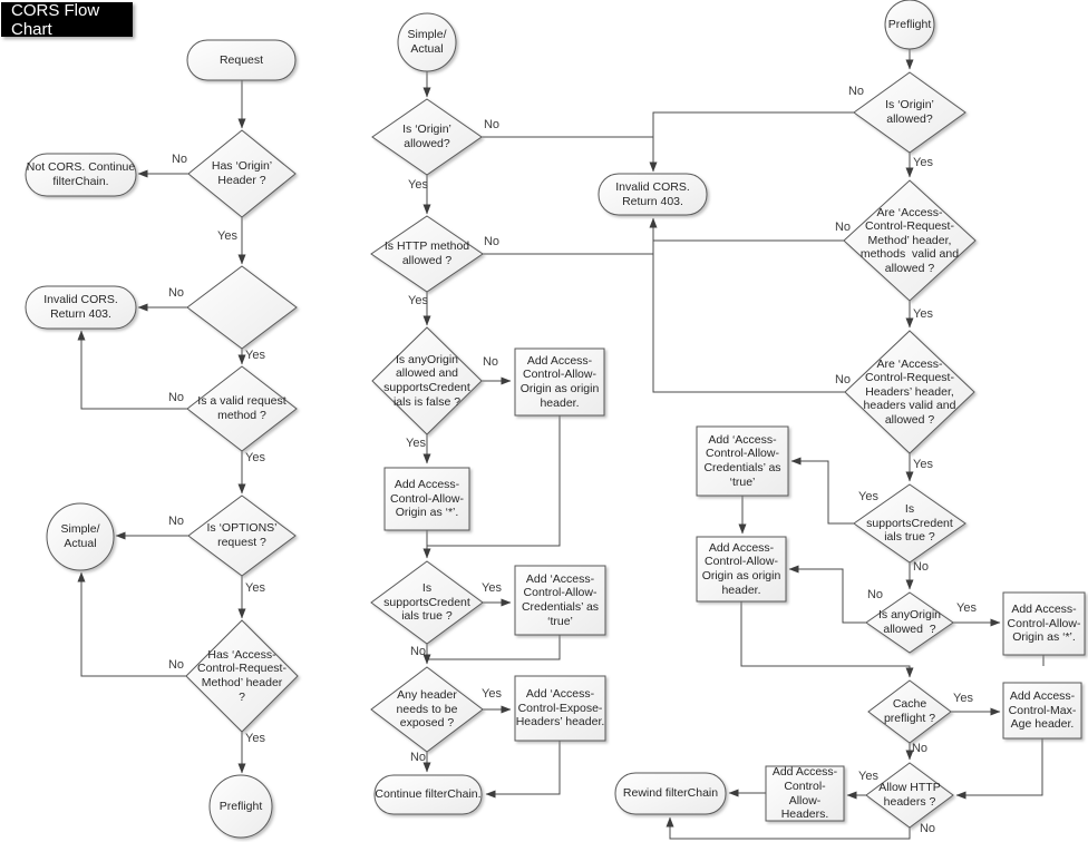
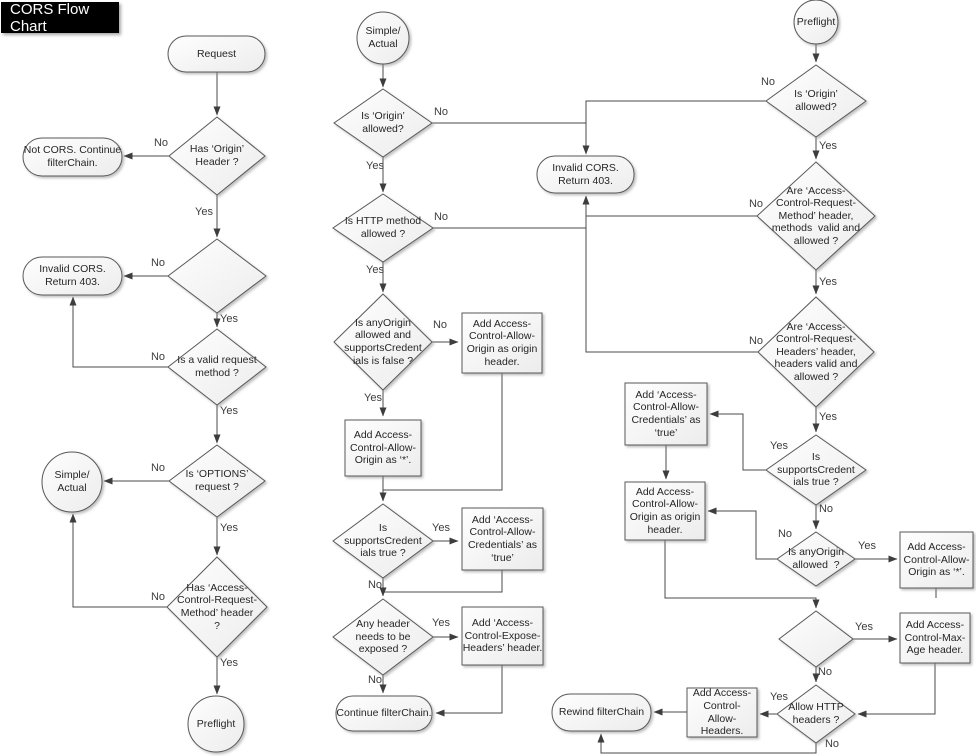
  CORS Flow Chart
  Request
  Has ‘Origin’
  Header ?
  Not CORS. Continue
  filterChain.
  Invalid CORS.
  Return 403.
  Is a valid request
  method ?
  Is ‘OPTIONS’
  request ?
  Simple/
  Actual
  Has ‘Access-
  Control-Request-
  Method’ header
  ?
  Preflight
  Simple/
  Actual
  Is ‘Origin’
  allowed?
  Invalid CORS.
  Return 403.
  Is HTTP method
  allowed ?
  Is anyOrigin
  allowed and
  supportsCredent
  ials is false ?
  Add Access-
  Control-Allow-
  Origin as origin
  header.
  Add Access-
  Control-Allow-
  Origin as ‘*’.
  Is
  supportsCredent
  ials true ?
  Add ‘Access-
  Control-Allow-
  Credentials’ as
  ‘true’
  Any header
  needs to be
  exposed ?
  Add ‘Access-
  Control-Expose-
  Headers’ header.
  Continue filterChain.
  Preflight
  Is ‘Origin’
  allowed?
  Are ‘Access-
  Control-Request-
  Method’ header,
  methods valid and
  allowed ?
  Are ‘Access-
  Control-Request-
  Headers’ header,
  headers valid and
  allowed ?
  Is
  supportsCredent
  ials true ?
  Add ‘Access-
  Control-Allow-
  Credentials’ as
  ‘true’
  Add Access-
  Control-Allow-
  Origin as origin
  header.
  Is anyOrigin
  allowed ?
  Add Access-
  Control-Allow-
  Origin as ‘*’.
- Cache
- preflight ?
  Add Access-
  Control-Max-
  Age header.
  Allow HTTP
  headers ?
  Add Access-
  Control-
  Allow-
  Headers.
  Rewind filterChain
  No
  Yes
  No
  Yes
  No
  Yes
  No
  Yes
  No
  Yes
  No
  Yes
  No
  Yes
  No
  Yes
  Yes
  No
  Yes
  No
  No
  Yes
  No
  Yes
  No
  Yes
  Yes
  No
  No
  Yes
  Yes
  No
  Yes
  No
